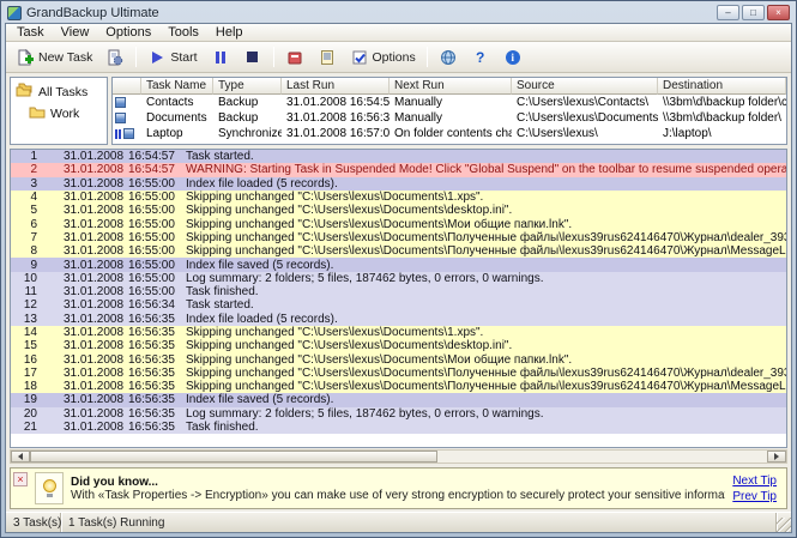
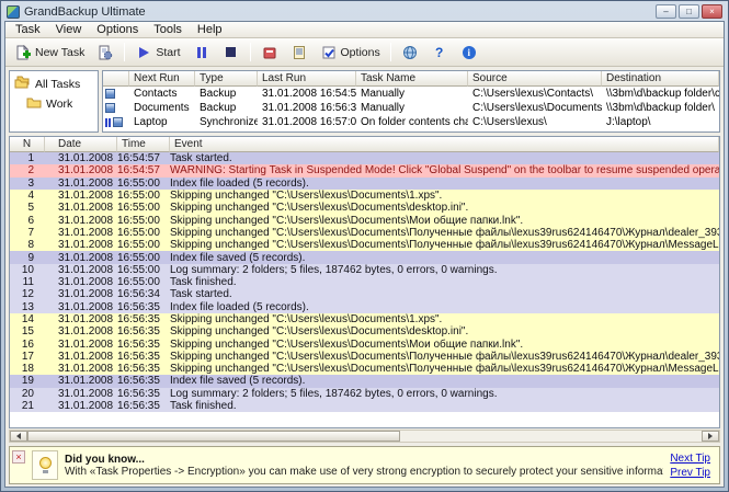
  GrandBackup Ultimate
  –
  □
  ×
  Task
  View
  Options
  Tools
  Help
  New Task
  Start
  Options
  ?
  i
  All Tasks
  Work
- Task Name
+ Next Run
  Type
  Last Run
- Next Run
+ Task Name
  Source
  Destination
  Contacts
  Backup
  31.01.2008 16:54:5
  Manually
  C:\Users\lexus\Contacts\
  \\3bm\d\backup folder\c
  Documents
  Backup
  31.01.2008 16:56:3
  Manually
  C:\Users\lexus\Documents
  \\3bm\d\backup folder\
  Laptop
  Synchronize
  31.01.2008 16:57:0
  On folder contents cha
  C:\Users\lexus\
  J:\laptop\
+ N
+ Date
+ Time
+ Event
  1
  31.01.2008
  16:54:57
  Task started.
  2
  31.01.2008
  16:54:57
  WARNING: Starting Task in Suspended Mode! Click "Global Suspend" on the toolbar to resume suspended opera
  3
  31.01.2008
  16:55:00
  Index file loaded (5 records).
  4
  31.01.2008
  16:55:00
  Skipping unchanged "C:\Users\lexus\Documents\1.xps".
  5
  31.01.2008
  16:55:00
  Skipping unchanged "C:\Users\lexus\Documents\desktop.ini".
  6
  31.01.2008
  16:55:00
  Skipping unchanged "C:\Users\lexus\Documents\Мои общие папки.lnk".
  7
  31.01.2008
  16:55:00
  Skipping unchanged "C:\Users\lexus\Documents\Полученные файлы\lexus39rus624146470\Журнал\dealer_39
  8
  31.01.2008
  16:55:00
  Skipping unchanged "C:\Users\lexus\Documents\Полученные файлы\lexus39rus624146470\Журнал\MessageL
  9
  31.01.2008
  16:55:00
  Index file saved (5 records).
  10
  31.01.2008
  16:55:00
  Log summary: 2 folders; 5 files, 187462 bytes, 0 errors, 0 warnings.
  11
  31.01.2008
  16:55:00
  Task finished.
  12
  31.01.2008
  16:56:34
  Task started.
  13
  31.01.2008
  16:56:35
  Index file loaded (5 records).
  14
  31.01.2008
  16:56:35
  Skipping unchanged "C:\Users\lexus\Documents\1.xps".
  15
  31.01.2008
  16:56:35
  Skipping unchanged "C:\Users\lexus\Documents\desktop.ini".
  16
  31.01.2008
  16:56:35
  Skipping unchanged "C:\Users\lexus\Documents\Мои общие папки.lnk".
  17
  31.01.2008
  16:56:35
  Skipping unchanged "C:\Users\lexus\Documents\Полученные файлы\lexus39rus624146470\Журнал\dealer_39
  18
  31.01.2008
  16:56:35
  Skipping unchanged "C:\Users\lexus\Documents\Полученные файлы\lexus39rus624146470\Журнал\MessageL
  19
  31.01.2008
  16:56:35
  Index file saved (5 records).
  20
  31.01.2008
  16:56:35
  Log summary: 2 folders; 5 files, 187462 bytes, 0 errors, 0 warnings.
  21
  31.01.2008
  16:56:35
  Task finished.
  ×
  Did you know...
  With «Task Properties -> Encryption» you can make use of very strong encryption to securely protect your sensitive informa
  Next Tip
  Prev Tip
- 3 Task(s)
- 1 Task(s) Running
